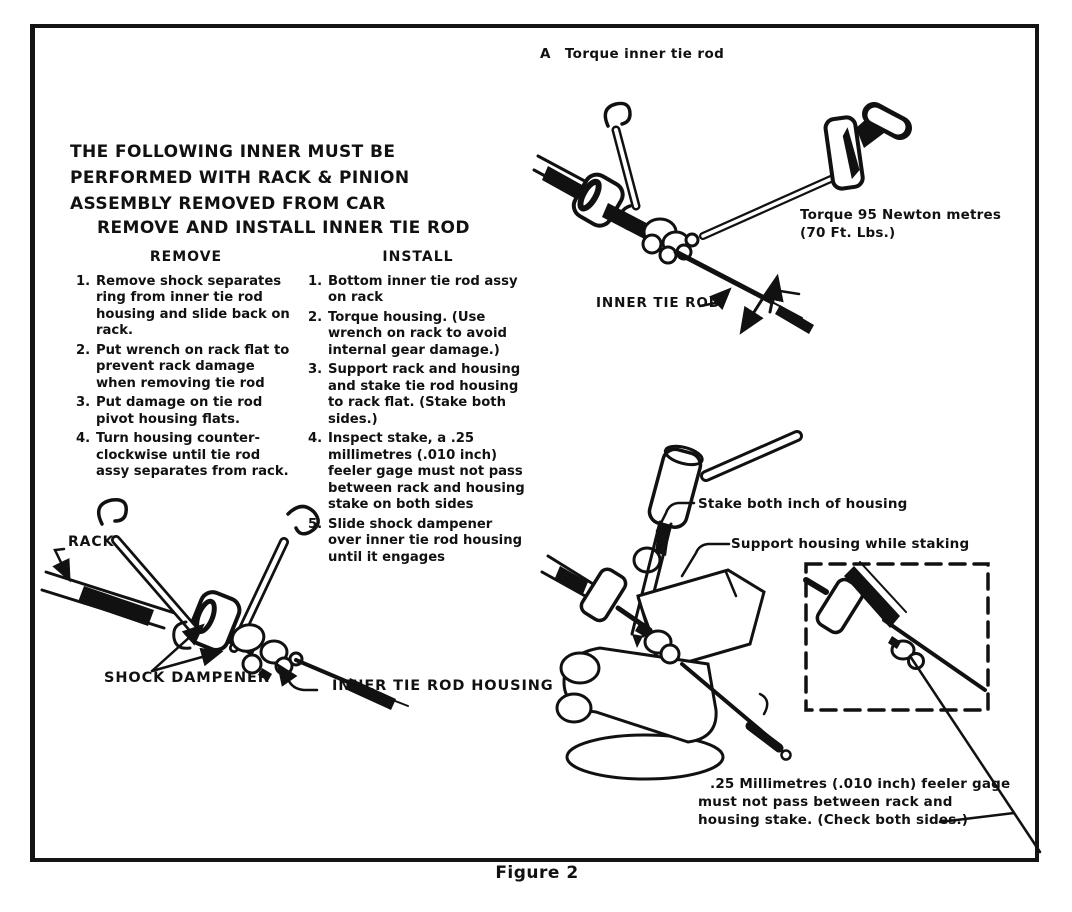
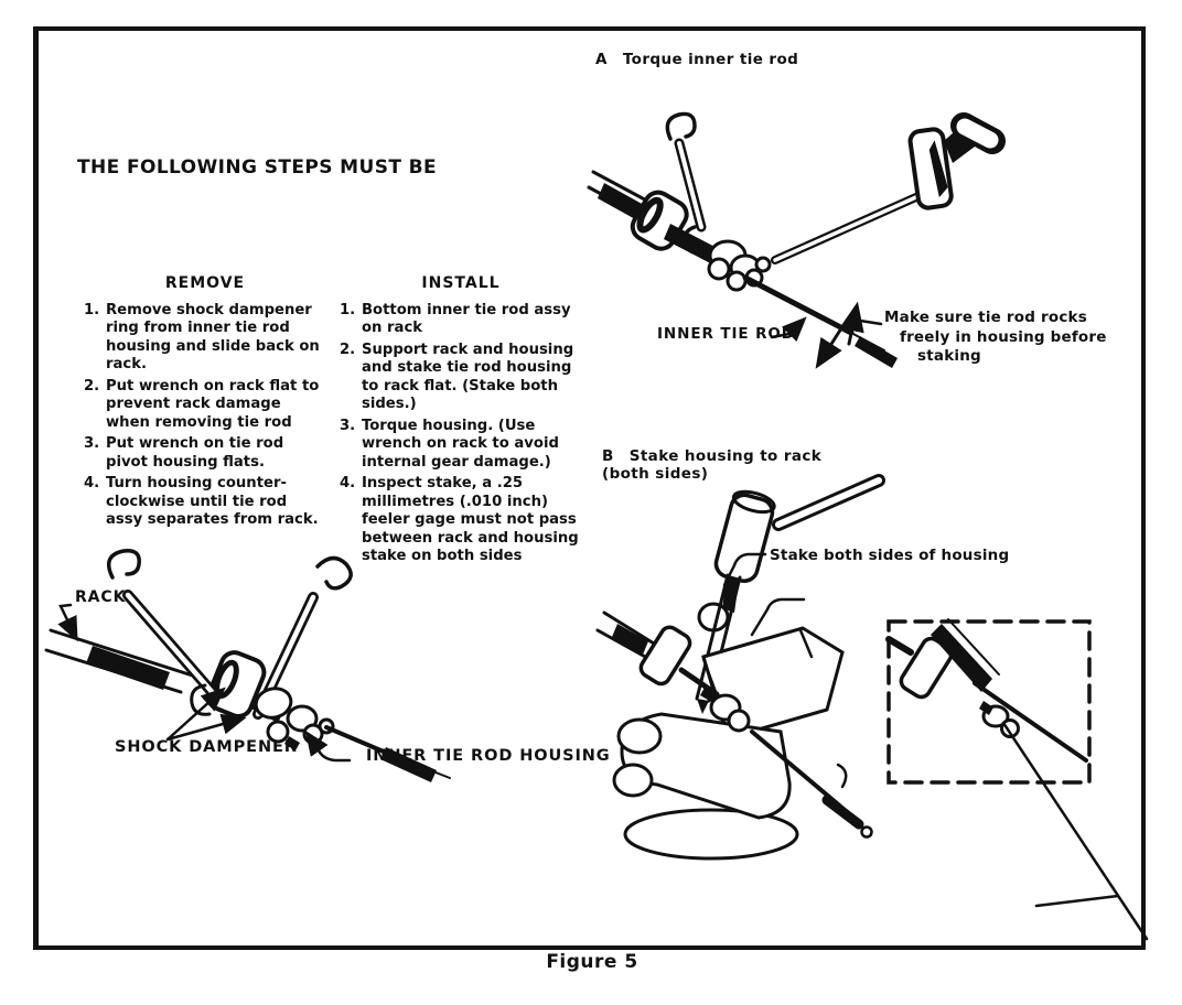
- THE FOLLOWING INNER MUST BE
+ THE FOLLOWING STEPS MUST BE
- PERFORMED WITH RACK & PINION
- ASSEMBLY REMOVED FROM CAR
- REMOVE AND INSTALL INNER TIE ROD
  REMOVE
  1.
- Remove shock separates ring from inner tie rod housing and slide back on rack.
+ Remove shock dampener ring from inner tie rod housing and slide back on rack.
  2.
  Put wrench on rack flat to prevent rack damage when removing tie rod
  3.
- Put damage on tie rod pivot housing flats.
+ Put wrench on tie rod pivot housing flats.
  4.
  Turn housing counter-clockwise until tie rod assy separates from rack.
  INSTALL
  1.
  Bottom inner tie rod assy on rack
  2.
- Torque housing. (Use wrench on rack to avoid internal gear damage.)
+ Support rack and housing and stake tie rod housing to rack flat. (Stake both sides.)
  3.
- Support rack and housing and stake tie rod housing to rack flat. (Stake both sides.)
+ Torque housing. (Use wrench on rack to avoid internal gear damage.)
  4.
  Inspect stake, a .25 millimetres (.010 inch) feeler gage must not pass between rack and housing stake on both sides
- 5.
- Slide shock dampener over inner tie rod housing until it engages
  A Torque inner tie rod
- Torque 95 Newton metres
- (70 Ft. Lbs.)
  INNER TIE ROD
+ Make sure tie rod rocks
+ freely in housing before
+ staking
+ B Stake housing to rack
+ (both sides)
- Stake both inch of housing
+ Stake both sides of housing
- Support housing while staking
- .25 Millimetres (.010 inch) feeler gage
- must not pass between rack and
- housing stake. (Check both sides.)
  RACK
  SHOCK DAMPENER
  INNER TIE ROD HOUSING
- Figure 2
+ Figure 5
